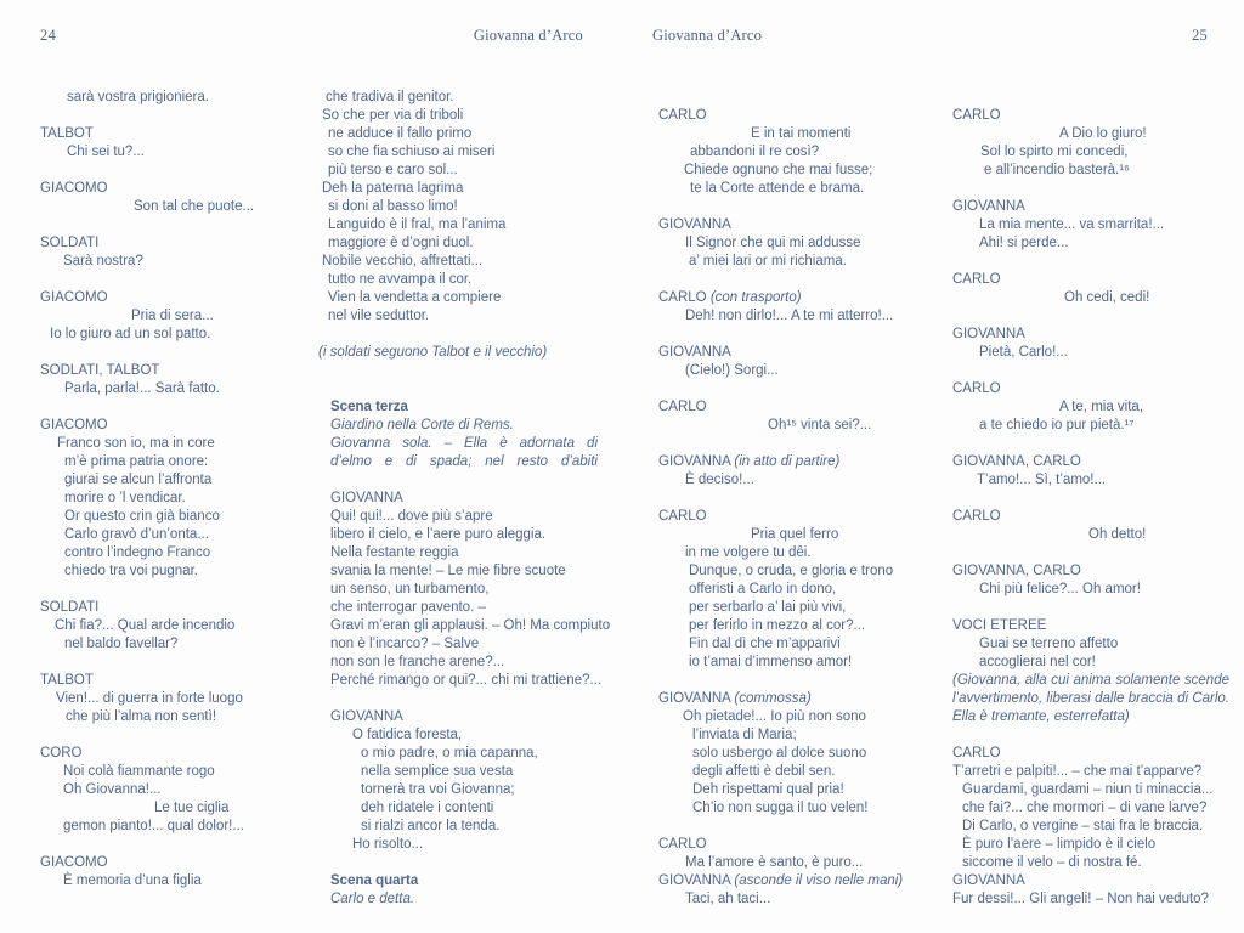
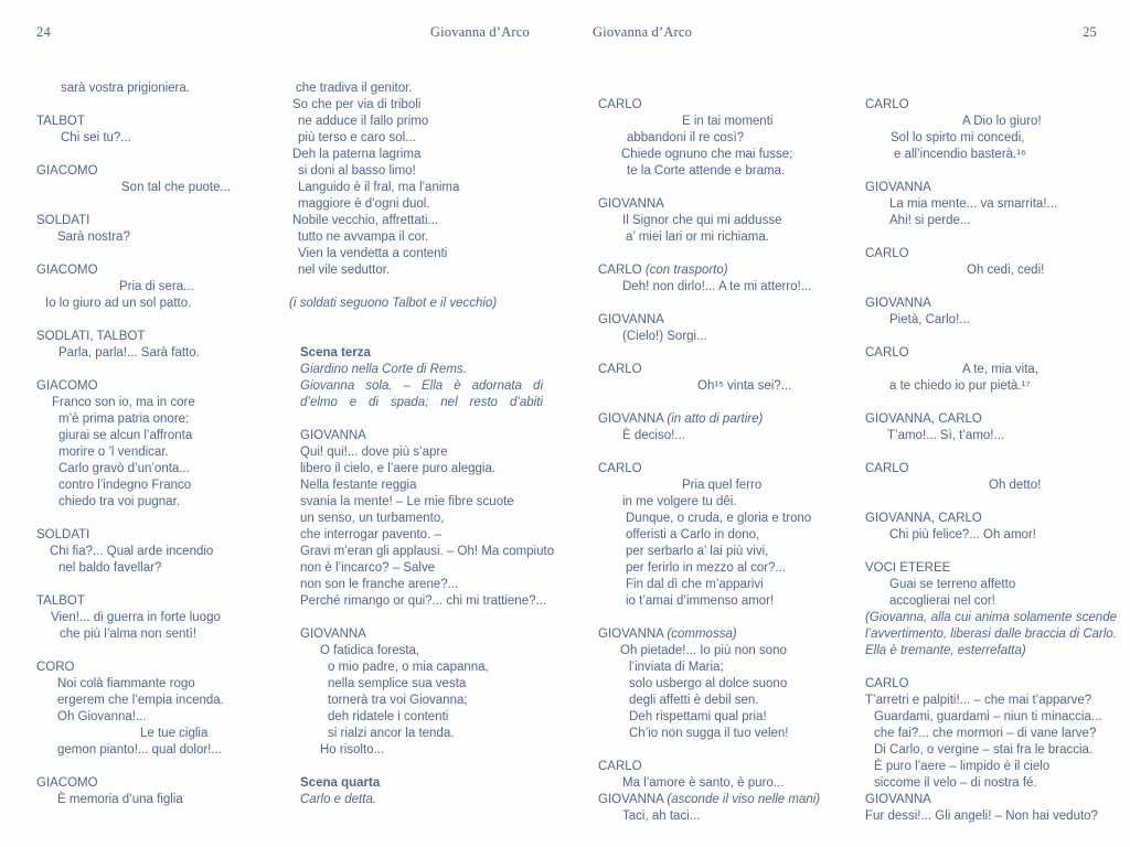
  24
  Giovanna d’Arco
  Giovanna d’Arco
  25
  sarà vostra prigioniera.
  TALBOT
  Chi sei tu?...
  GIACOMO
  Son tal che puote...
  SOLDATI
  Sarà nostra?
  GIACOMO
  Pria di sera...
  Io lo giuro ad un sol patto.
  SODLATI, TALBOT
  Parla, parla!... Sarà fatto.
  GIACOMO
  Franco son io, ma in core
  m’è prima patria onore:
  giurai se alcun l’affronta
  morire o ’l vendicar.
- Or questo crin già bianco
  Carlo gravò d’un’onta...
  contro l’indegno Franco
  chiedo tra voi pugnar.
  SOLDATI
  Chi fia?... Qual arde incendio
  nel baldo favellar?
  TALBOT
  Vien!... di guerra in forte luogo
  che più l’alma non sentì!
  CORO
  Noi colà fiammante rogo
+ ergerem che l’empia incenda.
  Oh Giovanna!...
  Le tue ciglia
  gemon pianto!... qual dolor!...
  GIACOMO
  È memoria d’una figlia
  che tradiva il genitor.
  So che per via di triboli
  ne adduce il fallo primo
- so che fia schiuso ai miseri
  più terso e caro sol...
  Deh la paterna lagrima
  si doni al basso limo!
  Languido è il fral, ma l’anima
  maggiore è d’ogni duol.
  Nobile vecchio, affrettati...
  tutto ne avvampa il cor.
- Vien la vendetta a compiere
+ Vien la vendetta a contenti
  nel vile seduttor.
  (i soldati seguono Talbot e il vecchio)
  Scena terza
  Giardino nella Corte di Rems.
  Giovanna sola. – Ella è adornata di
  d’elmo e di spada; nel resto d’abiti
  GIOVANNA
  Qui! qui!... dove più s’apre
  libero il cielo, e l’aere puro aleggia.
  Nella festante reggia
  svania la mente! – Le mie fibre scuote
  un senso, un turbamento,
  che interrogar pavento. –
  Gravi m’eran gli applausi. – Oh! Ma compiuto
  non è l’incarco? – Salve
  non son le franche arene?...
  Perché rimango or qui?... chi mi trattiene?...
  GIOVANNA
  O fatidica foresta,
  o mio padre, o mia capanna,
  nella semplice sua vesta
  tornerà tra voi Giovanna;
  deh ridatele i contenti
  si rialzi ancor la tenda.
  Ho risolto...
  Scena quarta
  Carlo e detta.
  CARLO
  E in tai momenti
  abbandoni il re così?
  Chiede ognuno che mai fusse;
  te la Corte attende e brama.
  GIOVANNA
  Il Signor che qui mi addusse
  a’ miei lari or mi richiama.
  CARLO (con trasporto)
  Deh! non dirlo!... A te mi atterro!...
  GIOVANNA
  (Cielo!) Sorgi...
  CARLO
  Oh¹⁵ vinta sei?...
  GIOVANNA (in atto di partire)
  È deciso!...
  CARLO
  Pria quel ferro
  in me volgere tu dêi.
  Dunque, o cruda, e gloria e trono
  offeristi a Carlo in dono,
  per serbarlo a’ lai più vivi,
  per ferirlo in mezzo al cor?...
  Fin dal dì che m’apparivi
  io t’amai d’immenso amor!
  GIOVANNA (commossa)
  Oh pietade!... Io più non sono
  l’inviata di Maria;
  solo usbergo al dolce suono
  degli affetti è debil sen.
  Deh rispettami qual pria!
  Ch’io non sugga il tuo velen!
  CARLO
  Ma l’amore è santo, è puro...
  GIOVANNA (asconde il viso nelle mani)
  Taci, ah taci...
  CARLO
  A Dio lo giuro!
  Sol lo spirto mi concedi,
  e all’incendio basterà.¹⁶
  GIOVANNA
  La mia mente... va smarrita!...
  Ahi! si perde...
  CARLO
  Oh cedi, cedi!
  GIOVANNA
  Pietà, Carlo!...
  CARLO
  A te, mia vita,
  a te chiedo io pur pietà.¹⁷
  GIOVANNA, CARLO
  T’amo!... Sì, t’amo!...
  CARLO
  Oh detto!
  GIOVANNA, CARLO
  Chi più felice?... Oh amor!
  VOCI ETEREE
  Guai se terreno affetto
  accoglierai nel cor!
  (Giovanna, alla cui anima solamente scende
  l’avvertimento, liberasi dalle braccia di Carlo.
  Ella è tremante, esterrefatta)
  CARLO
  T’arretri e palpiti!... – che mai t’apparve?
  Guardami, guardami – niun ti minaccia...
  che fai?... che mormori – di vane larve?
  Di Carlo, o vergine – stai fra le braccia.
  È puro l’aere – limpido è il cielo
  siccome il velo – di nostra fé.
  GIOVANNA
  Fur dessi!... Gli angeli! – Non hai veduto?
